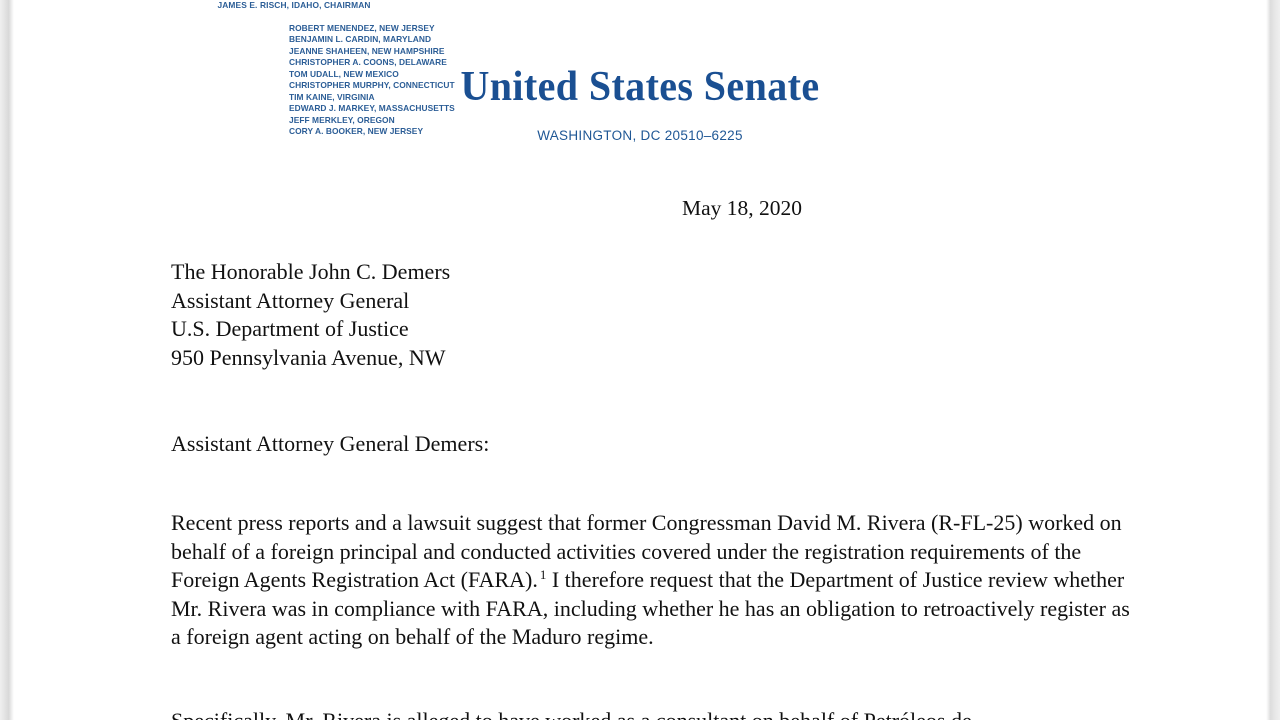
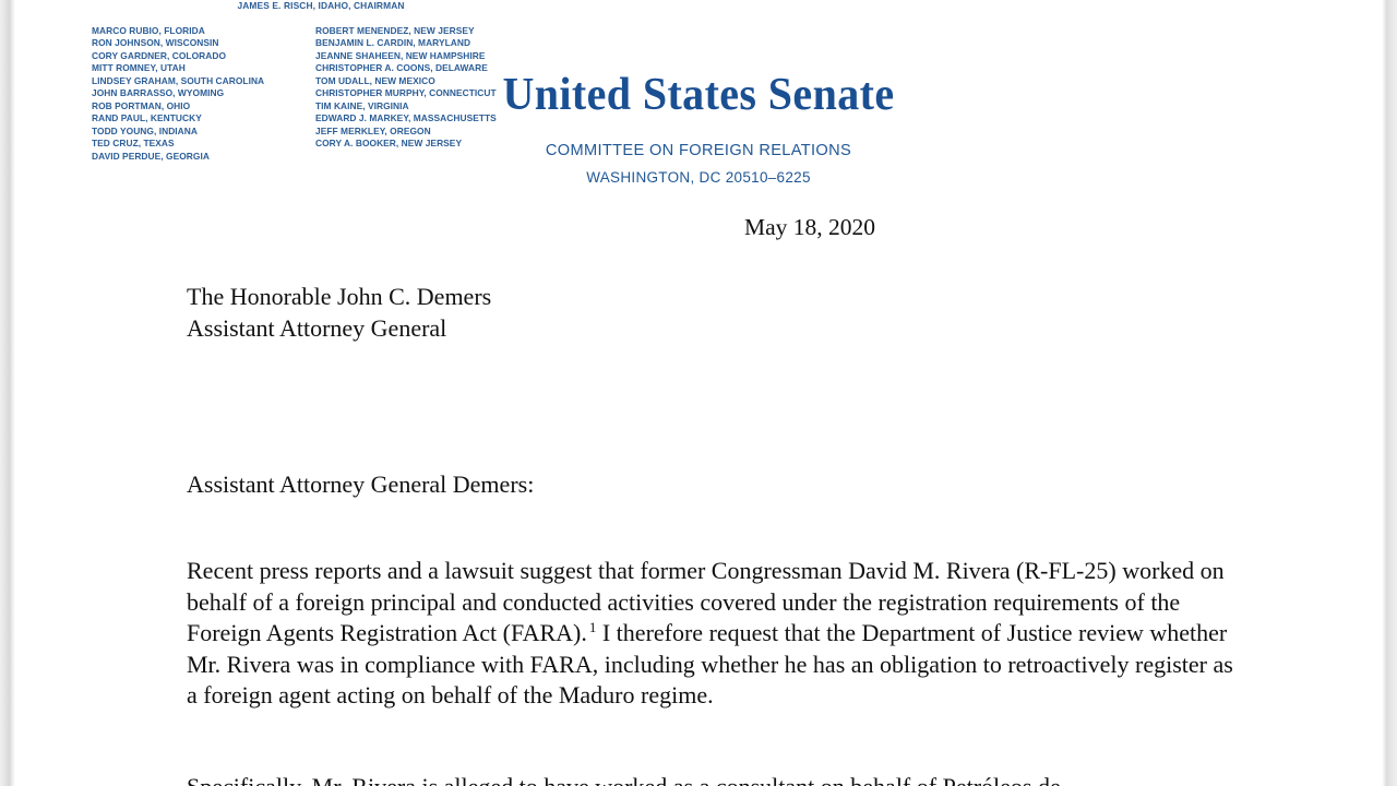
  JAMES E. RISCH, IDAHO, CHAIRMAN
+ MARCO RUBIO, FLORIDA
+ RON JOHNSON, WISCONSIN
+ CORY GARDNER, COLORADO
+ MITT ROMNEY, UTAH
+ LINDSEY GRAHAM, SOUTH CAROLINA
+ JOHN BARRASSO, WYOMING
+ ROB PORTMAN, OHIO
+ RAND PAUL, KENTUCKY
+ TODD YOUNG, INDIANA
+ TED CRUZ, TEXAS
+ DAVID PERDUE, GEORGIA
  ROBERT MENENDEZ, NEW JERSEY
  BENJAMIN L. CARDIN, MARYLAND
  JEANNE SHAHEEN, NEW HAMPSHIRE
  CHRISTOPHER A. COONS, DELAWARE
  TOM UDALL, NEW MEXICO
  CHRISTOPHER MURPHY, CONNECTICUT
  TIM KAINE, VIRGINIA
  EDWARD J. MARKEY, MASSACHUSETTS
  JEFF MERKLEY, OREGON
  CORY A. BOOKER, NEW JERSEY
  United States Senate
+ COMMITTEE ON FOREIGN RELATIONS
  WASHINGTON, DC 20510–6225
  May 18, 2020
  The Honorable John C. Demers
  Assistant Attorney General
- U.S. Department of Justice
- 950 Pennsylvania Avenue, NW
  Assistant Attorney General Demers:
  Recent press reports and a lawsuit suggest that former Congressman David M. Rivera (R-FL-25) worked on behalf of a foreign principal and conducted activities covered under the registration requirements of the Foreign Agents Registration Act (FARA). 1 I therefore request that the Department of Justice review whether Mr. Rivera was in compliance with FARA, including whether he has an obligation to retroactively register as a foreign agent acting on behalf of the Maduro regime.
